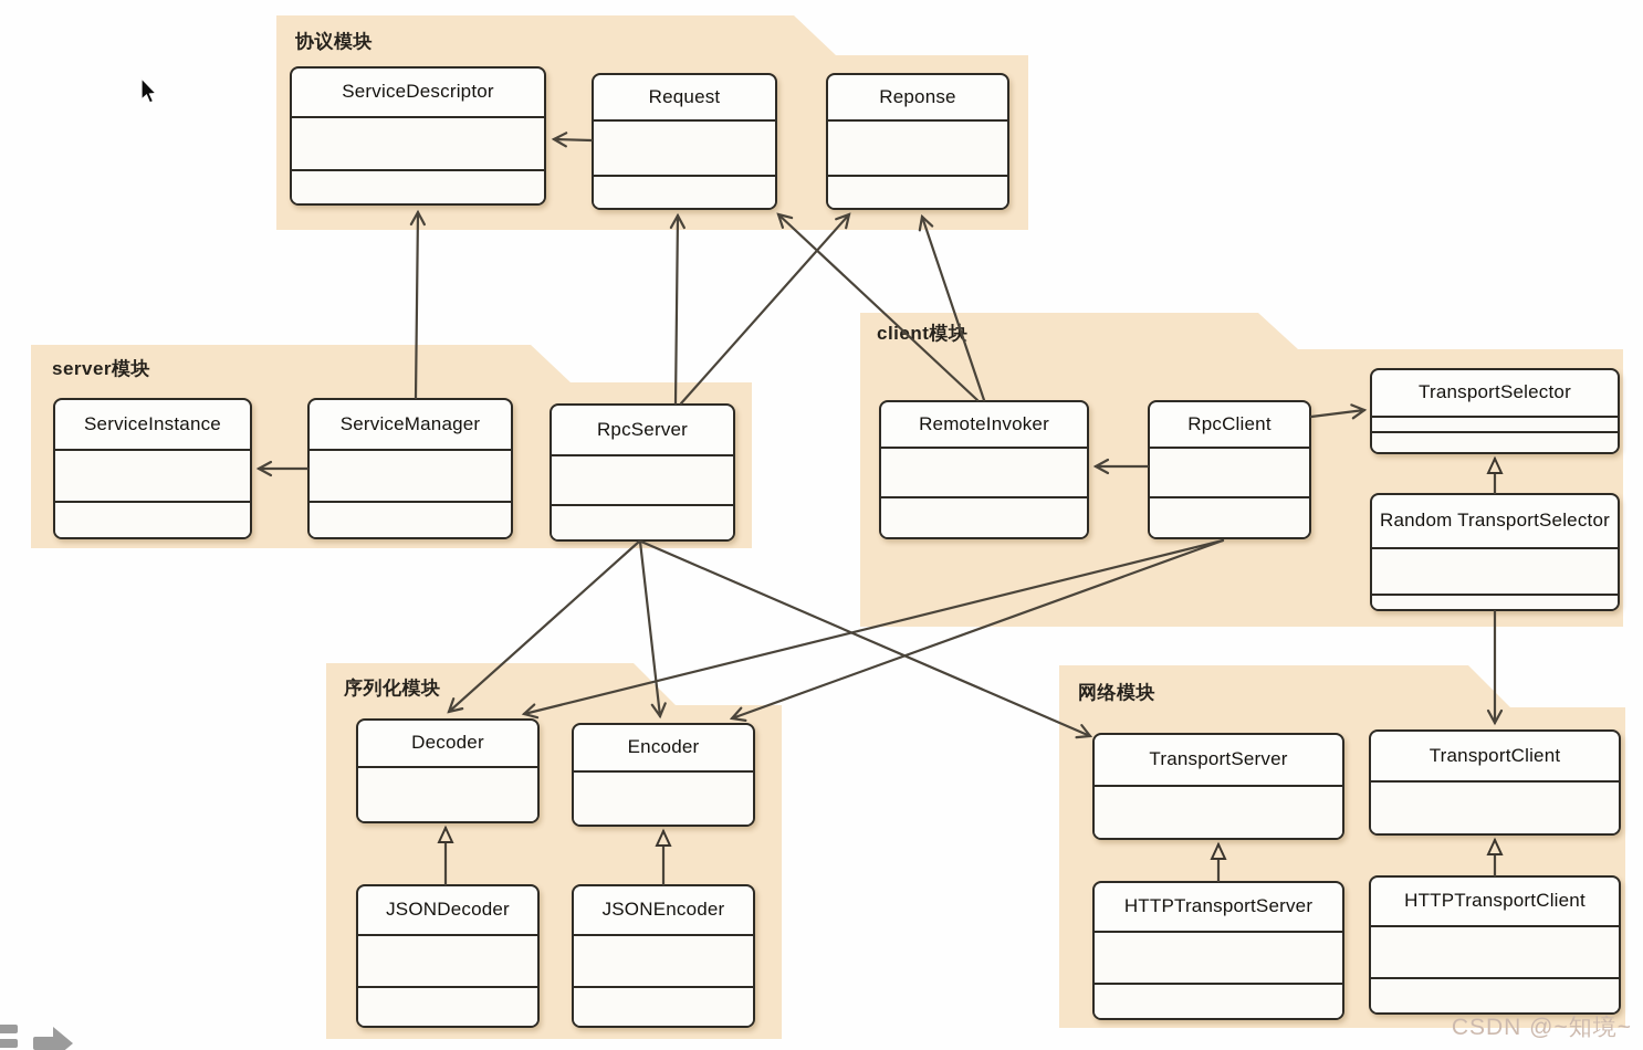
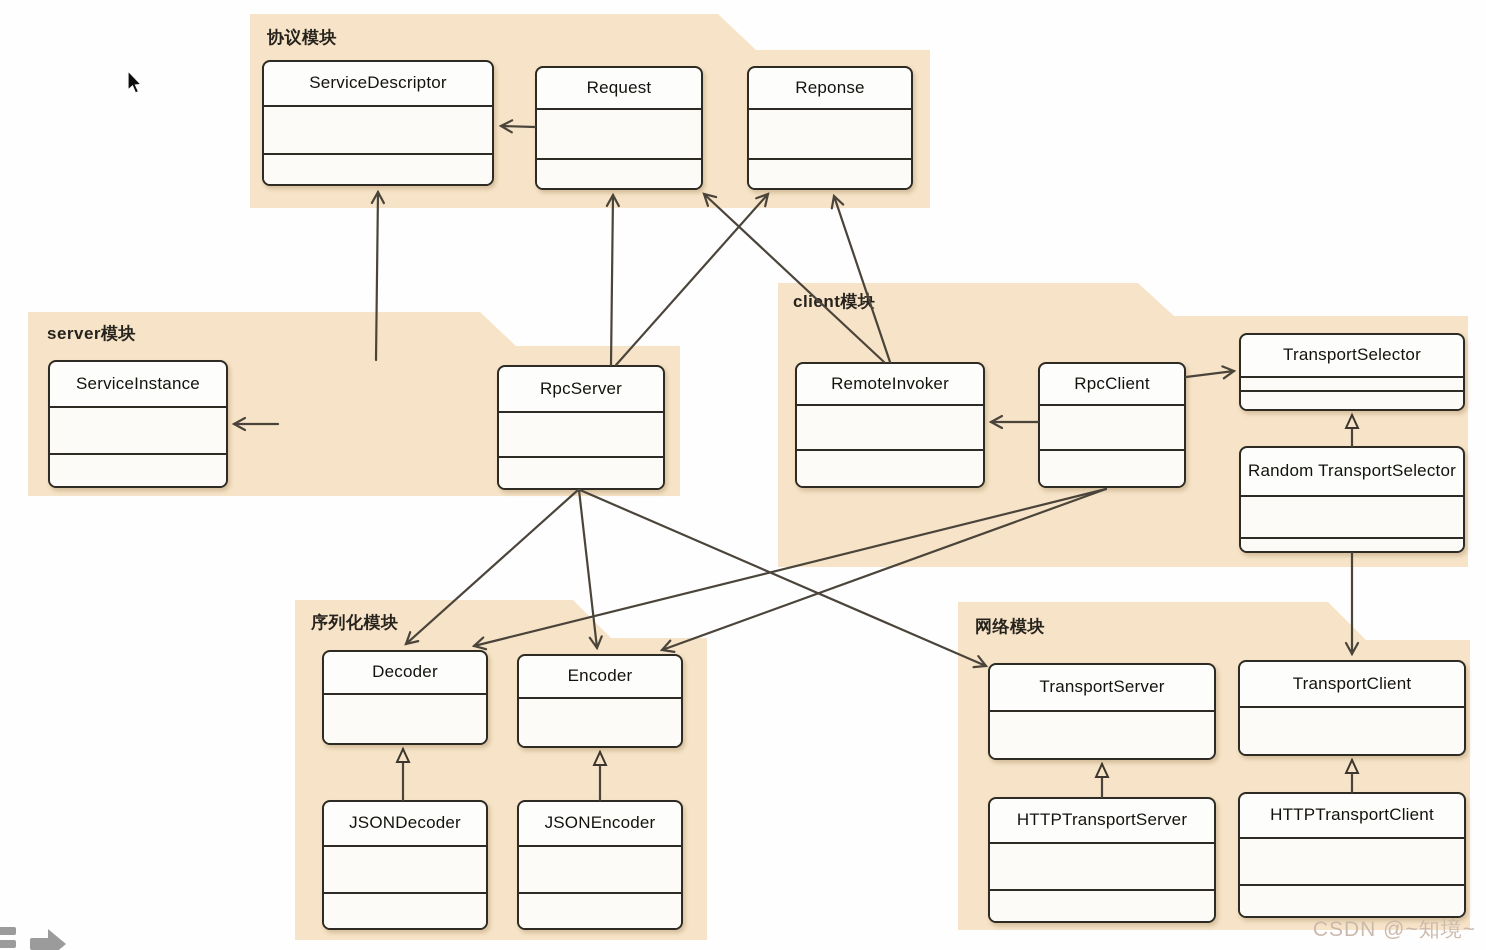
  协议模块
  server模块
  clint模块
  序列化模块
  网络模块
  ServiceDescriptor
  Request
  Reponse
  ServiceInstance
- ServiceManager
  RpcServer
  RemoteInvoker
  RpcClient
  TransportSelector
  Random TransportSelector
  Decoder
  Encoder
  JSONDecoder
  JSONEncoder
  TransportServer
  TransportClient
  HTTPTransportServer
  HTTPTransportClient
  CSDN @~知境~
